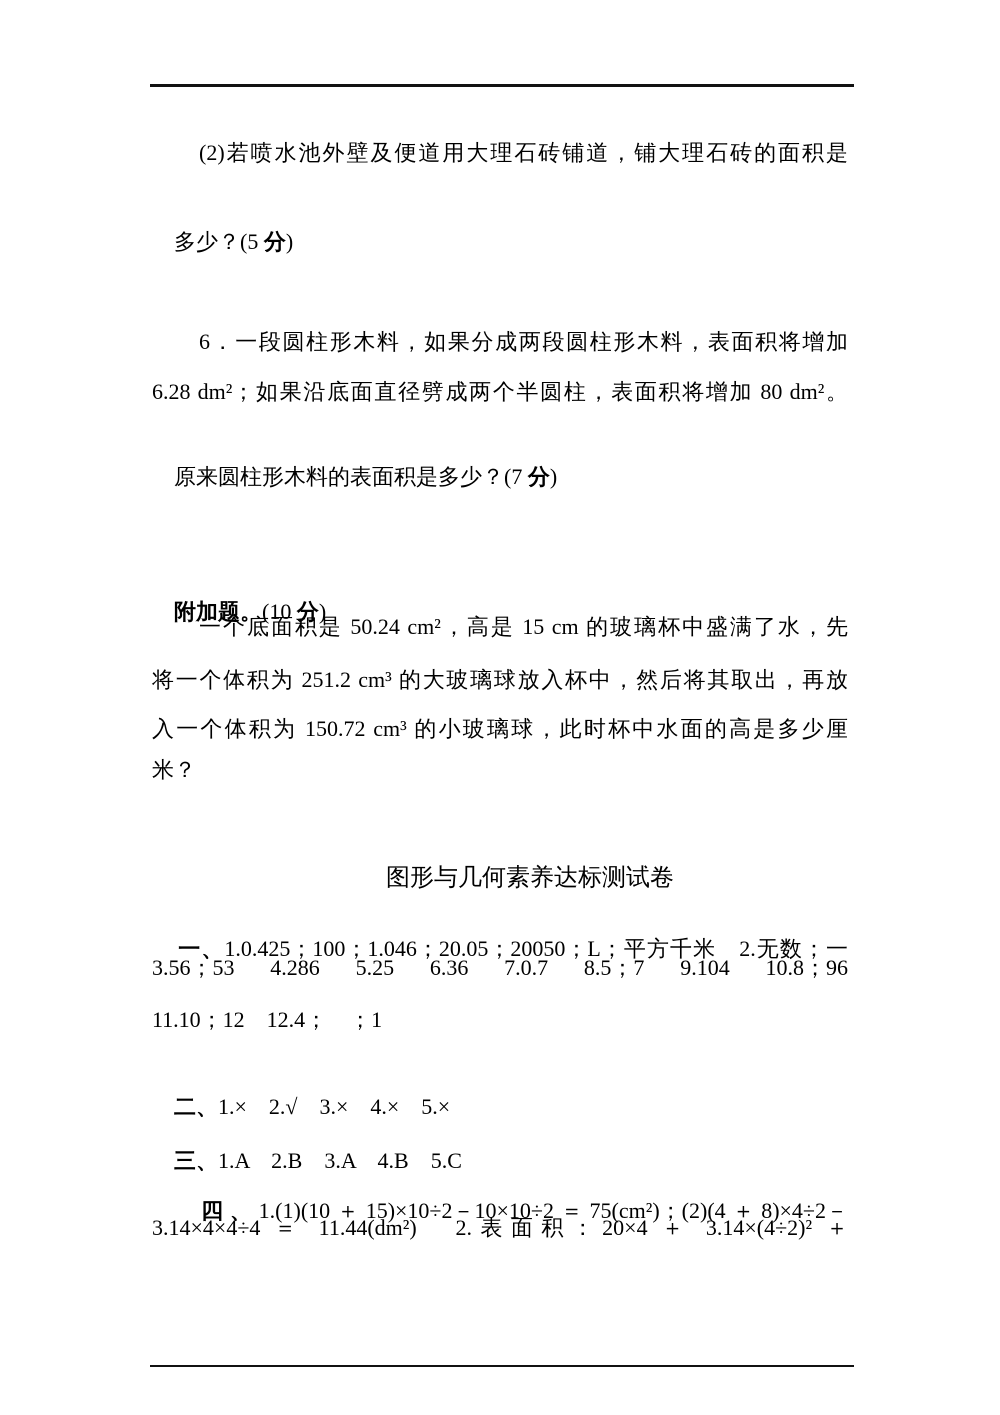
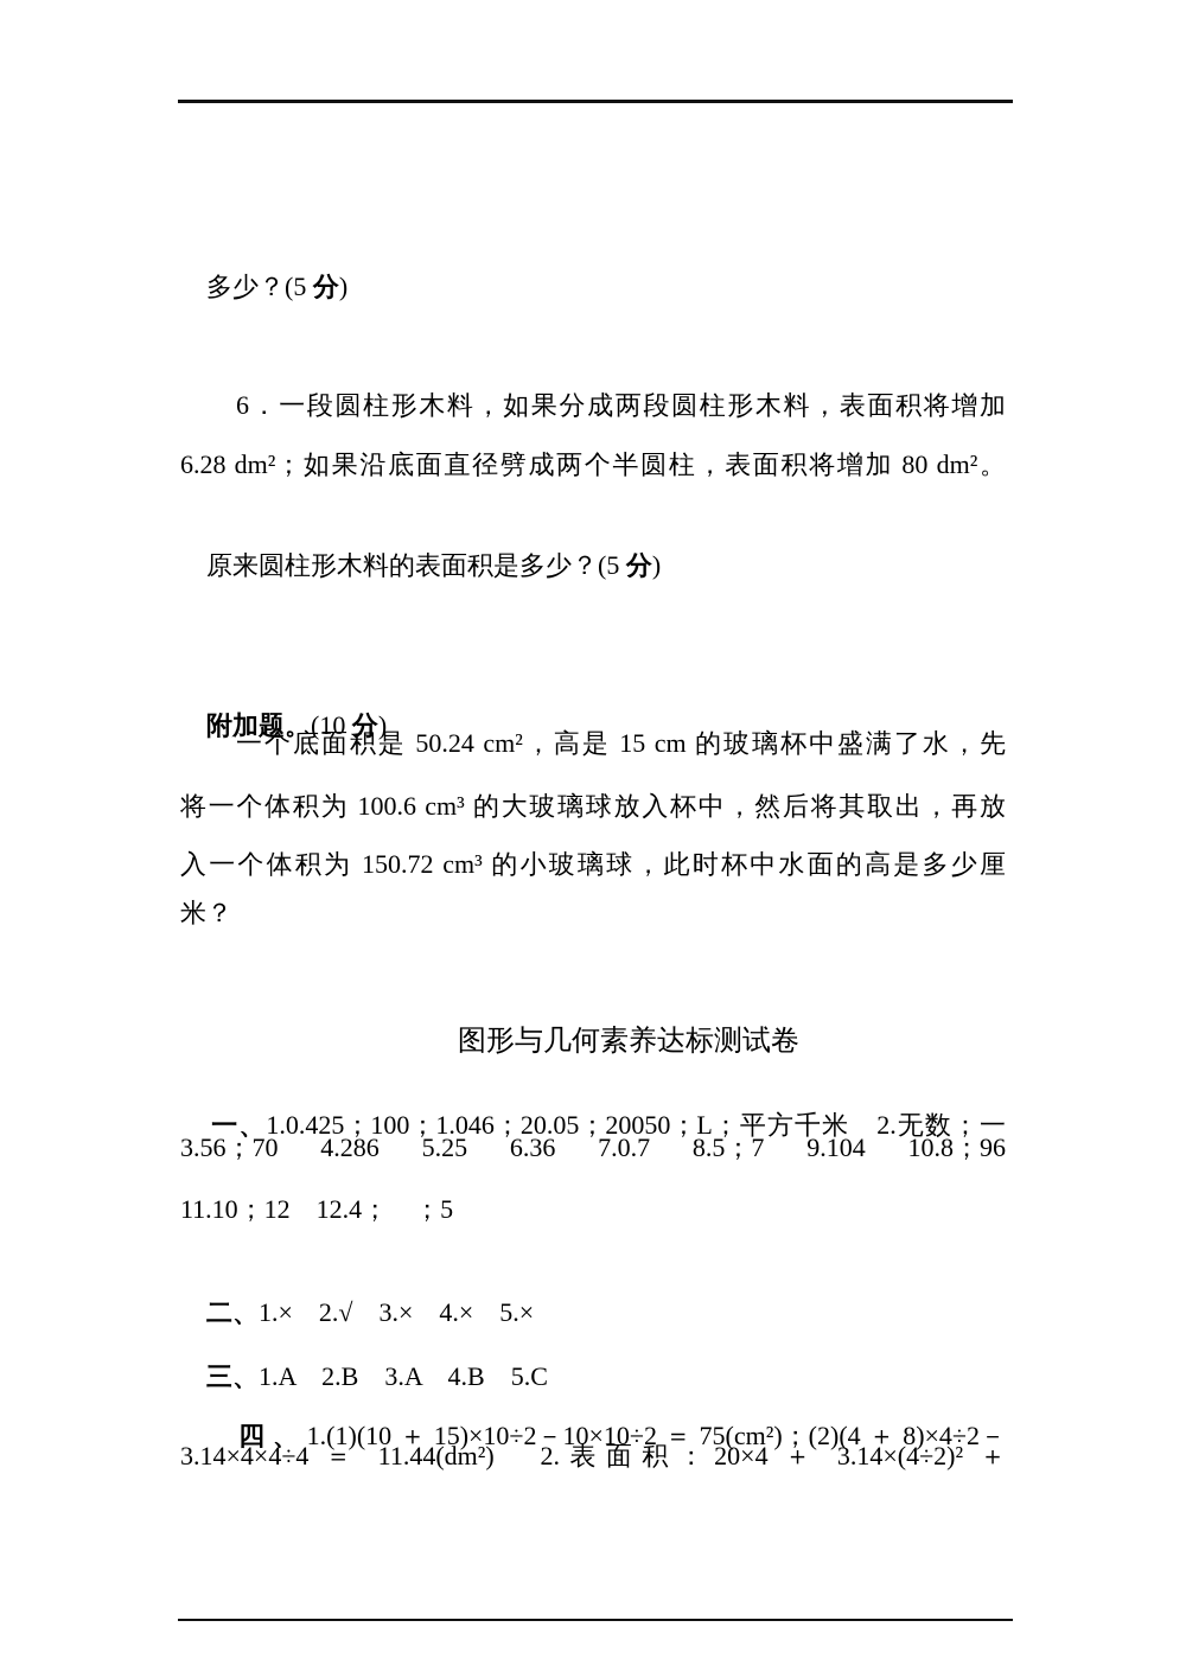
- (2)若喷水池外壁及便道用大理石砖铺道，铺大理石砖的面积是
  多少？(5 分)
  6．一段圆柱形木料，如果分成两段圆柱形木料，表面积将增加
  6.28 dm²；如果沿底面直径劈成两个半圆柱，表面积将增加 80 dm²。
- 原来圆柱形木料的表面积是多少？(7 分)
+ 原来圆柱形木料的表面积是多少？(5 分)
  附加题。(10 分)
  一个底面积是 50.24 cm²，高是 15 cm 的玻璃杯中盛满了水，先
- 将一个体积为 251.2 cm³ 的大玻璃球放入杯中，然后将其取出，再放
+ 将一个体积为 100.6 cm³ 的大玻璃球放入杯中，然后将其取出，再放
  入一个体积为 150.72 cm³ 的小玻璃球，此时杯中水面的高是多少厘
  米？
  图形与几何素养达标测试卷
  一、1.0.425；100；1.046；20.05；20050；L；平方千米 2.无数；一
- 3.56；53 4.286 5.25 6.36 7.0.7 8.5；7 9.104 10.8；96
+ 3.56；70 4.286 5.25 6.36 7.0.7 8.5；7 9.104 10.8；96
- 11.10；12 12.4； ；1
+ 11.10；12 12.4； ；5
  二、1.× 2.√ 3.× 4.× 5.×
  三、1.A 2.B 3.A 4.B 5.C
  四、1.(1)(10＋15)×10÷2－10×10÷2＝75(cm²)；(2)(4＋8)×4÷2－
  3.14×4×4÷4 ＝ 11.44(dm²) 2.表面积：20×4 ＋ 3.14×(4÷2)² ＋
